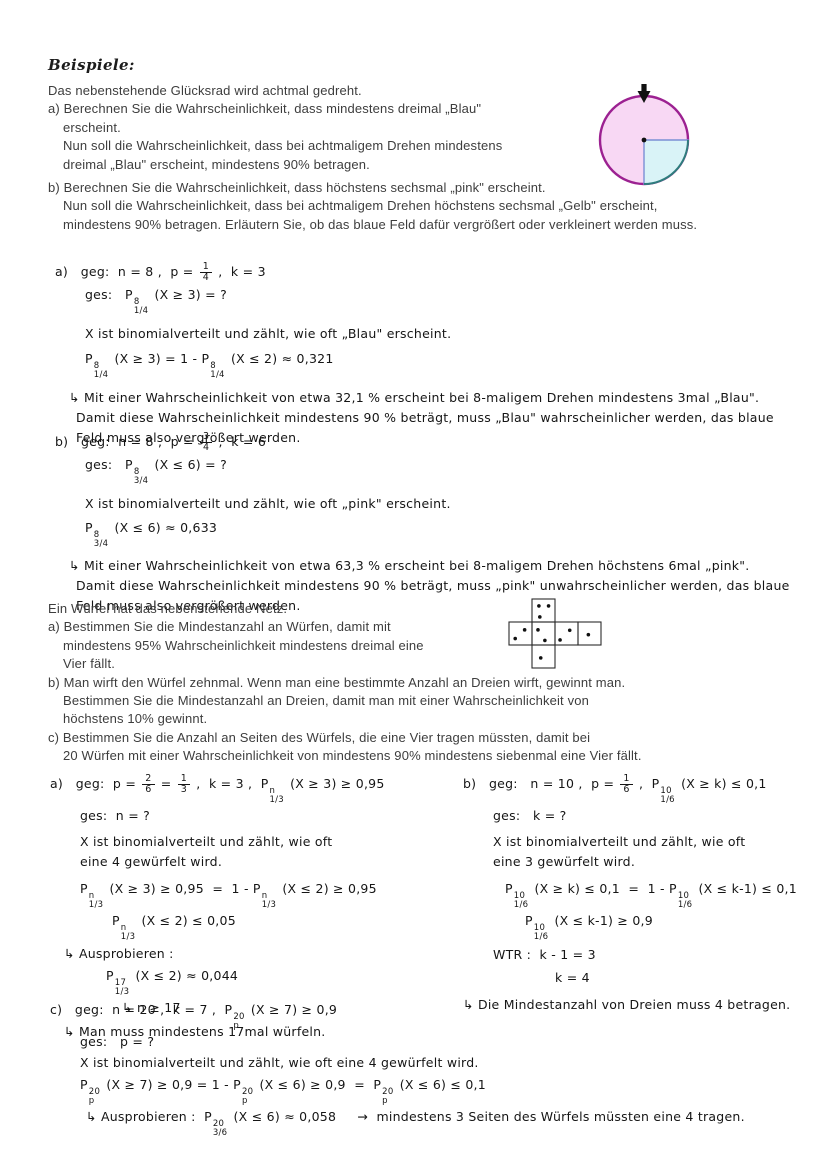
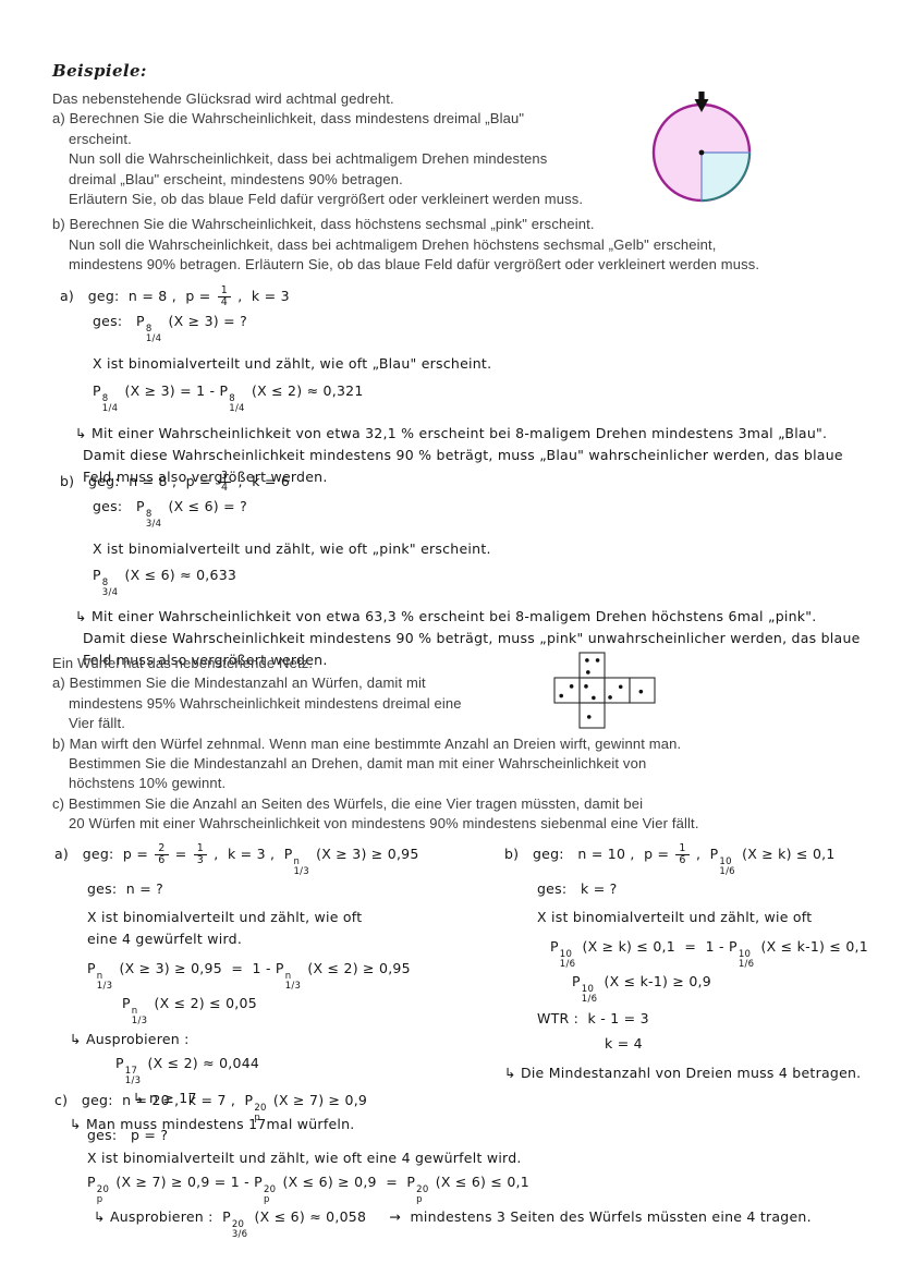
  Beispiele:
  Das nebenstehende Glücksrad wird achtmal gedreht.
  a) Berechnen Sie die Wahrscheinlichkeit, dass mindestens dreimal „Blau"
  erscheint.
  Nun soll die Wahrscheinlichkeit, dass bei achtmaligem Drehen mindestens
  dreimal „Blau" erscheint, mindestens 90% betragen.
+ Erläutern Sie, ob das blaue Feld dafür vergrößert oder verkleinert werden muss.
  b) Berechnen Sie die Wahrscheinlichkeit, dass höchstens sechsmal „pink" erscheint.
  Nun soll die Wahrscheinlichkeit, dass bei achtmaligem Drehen höchstens sechsmal „Gelb" erscheint,
  mindestens 90% betragen. Erläutern Sie, ob das blaue Feld dafür vergrößert oder verkleinert werden muss.
  a) geg: n = 8 , p =
  1
  4
  , k = 3
  ges: P
  8
  1/4
  (X ≥ 3) = ?
  X ist binomialverteilt und zählt, wie oft „Blau" erscheint.
  P
  8
  1/4
  (X ≥ 3) = 1 - P
  8
  1/4
  (X ≤ 2) ≈ 0,321
  ↳ Mit einer Wahrscheinlichkeit von etwa 32,1 % erscheint bei 8-maligem Drehen mindestens 3mal „Blau".
  Damit diese Wahrscheinlichkeit mindestens 90 % beträgt, muss „Blau" wahrscheinlicher werden, das blaue
  Feld muss also vergrößert werden.
  b) geg: n = 8 , p =
  3
  4
  , k = 6
  ges: P
  8
  3/4
  (X ≤ 6) = ?
  X ist binomialverteilt und zählt, wie oft „pink" erscheint.
  P
  8
  3/4
  (X ≤ 6) ≈ 0,633
  ↳ Mit einer Wahrscheinlichkeit von etwa 63,3 % erscheint bei 8-maligem Drehen höchstens 6mal „pink".
  Damit diese Wahrscheinlichkeit mindestens 90 % beträgt, muss „pink" unwahrscheinlicher werden, das blaue
  Feld muss also vergrößert werden.
  Ein Würfel hat das nebenstehende Netz.
  a) Bestimmen Sie die Mindestanzahl an Würfen, damit mit
  mindestens 95% Wahrscheinlichkeit mindestens dreimal eine
  Vier fällt.
  b) Man wirft den Würfel zehnmal. Wenn man eine bestimmte Anzahl an Dreien wirft, gewinnt man.
- Bestimmen Sie die Mindestanzahl an Dreien, damit man mit einer Wahrscheinlichkeit von
+ Bestimmen Sie die Mindestanzahl an Drehen, damit man mit einer Wahrscheinlichkeit von
  höchstens 10% gewinnt.
  c) Bestimmen Sie die Anzahl an Seiten des Würfels, die eine Vier tragen müssten, damit bei
  20 Würfen mit einer Wahrscheinlichkeit von mindestens 90% mindestens siebenmal eine Vier fällt.
  a) geg: p =
  2
  6
  =
  1
  3
  , k = 3 , P
  n
  1/3
  (X ≥ 3) ≥ 0,95
  ges: n = ?
  X ist binomialverteilt und zählt, wie oft
  eine 4 gewürfelt wird.
  P
  n
  1/3
  (X ≥ 3) ≥ 0,95 = 1 - P
  n
  1/3
  (X ≤ 2) ≥ 0,95
  P
  n
  1/3
  (X ≤ 2) ≤ 0,05
  ↳ Ausprobieren :
  P
  17
  1/3
  (X ≤ 2) ≈ 0,044
  ↳ n ≥ 17
  ↳ Man muss mindestens 17mal würfeln.
  b) geg: n = 10 , p =
  1
  6
  , P
  10
  1/6
  (X ≥ k) ≤ 0,1
  ges: k = ?
  X ist binomialverteilt und zählt, wie oft
- eine 3 gewürfelt wird.
  P
  10
  1/6
  (X ≥ k) ≤ 0,1 = 1 - P
  10
  1/6
  (X ≤ k-1) ≤ 0,1
  P
  10
  1/6
  (X ≤ k-1) ≥ 0,9
  WTR : k - 1 = 3
  k = 4
  ↳ Die Mindestanzahl von Dreien muss 4 betragen.
  c) geg: n = 20 , k = 7 , P
  20
  p
  (X ≥ 7) ≥ 0,9
  ges: p = ?
  X ist binomialverteilt und zählt, wie oft eine 4 gewürfelt wird.
  P
  20
  p
  (X ≥ 7) ≥ 0,9 = 1 - P
  20
  p
  (X ≤ 6) ≥ 0,9 = P
  20
  p
  (X ≤ 6) ≤ 0,1
  ↳ Ausprobieren : P
  20
  3/6
  (X ≤ 6) ≈ 0,058 → mindestens 3 Seiten des Würfels müssten eine 4 tragen.
